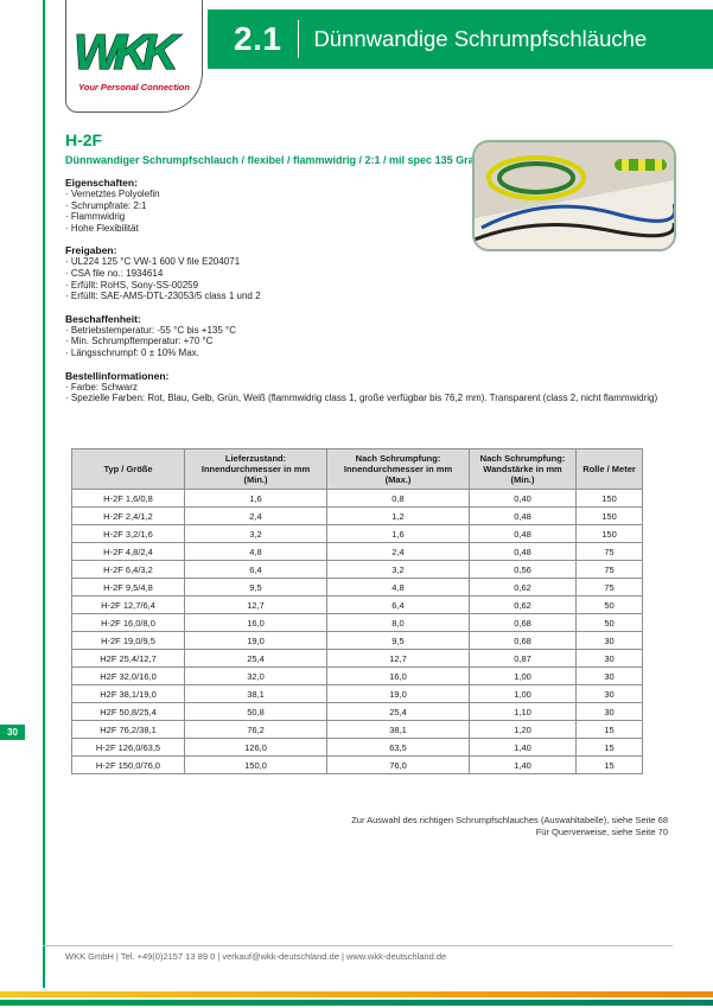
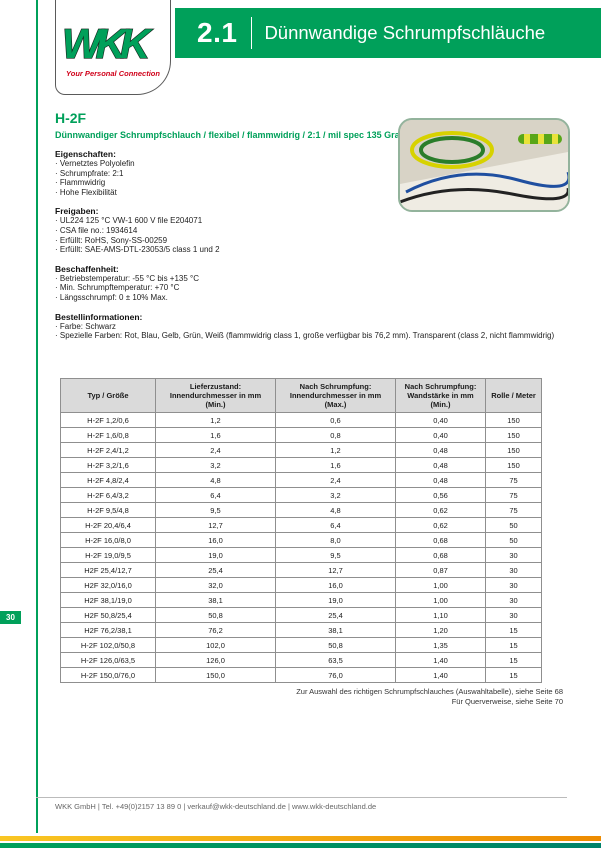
  2.1
  Dünnwandige Schrumpfschläuche
  WKK
  Your Personal Connection
  H-2F
  Dünnwandiger Schrumpfschlauch / flexibel / flammwidrig / 2:1 / mil spec 135 Gr
  Eigenschaften:
  · Vernetztes Polyolefin
  · Schrumpfrate: 2:1
  · Flammwidrig
  · Hohe Flexibilität
  Freigaben:
  · UL224 125 °C VW-1 600 V file E204071
  · CSA file no.: 1934614
  · Erfüllt: RoHS, Sony-SS-00259
  · Erfüllt: SAE-AMS-DTL-23053/5 class 1 und 2
  Beschaffenheit:
  · Betriebstemperatur: -55 °C bis +135 °C
  · Min. Schrumpftemperatur: +70 °C
  · Längsschrumpf: 0 ± 10% Max.
  Bestellinformationen:
  · Farbe: Schwarz
  · Spezielle Farben: Rot, Blau, Gelb, Grün, Weiß (flammwidrig class 1, große verfügbar bis 76,2 mm). Transparent (class 2, nicht flammwidrig)
  Typ / Größe	Lieferzustand:Innendurchmesser in mm(Min.)	Nach Schrumpfung:Innendurchmesser in mm(Max.)	Nach Schrumpfung:Wandstärke in mm(Min.)	Rolle / Meter
+ H-2F 1,2/0,6	1,2	0,6	0,40	150
  H-2F 1,6/0,8	1,6	0,8	0,40	150
  H-2F 2,4/1,2	2,4	1,2	0,48	150
  H-2F 3,2/1,6	3,2	1,6	0,48	150
  H-2F 4,8/2,4	4,8	2,4	0,48	75
  H-2F 6,4/3,2	6,4	3,2	0,56	75
  H-2F 9,5/4,8	9,5	4,8	0,62	75
- H-2F 12,7/6,4	12,7	6,4	0,62	50
+ H-2F 20,4/6,4	12,7	6,4	0,62	50
  H-2F 16,0/8,0	16,0	8,0	0,68	50
  H-2F 19,0/9,5	19,0	9,5	0,68	30
  H2F 25,4/12,7	25,4	12,7	0,87	30
  H2F 32,0/16,0	32,0	16,0	1,00	30
  H2F 38,1/19,0	38,1	19,0	1,00	30
  H2F 50,8/25,4	50,8	25,4	1,10	30
  H2F 76,2/38,1	76,2	38,1	1,20	15
+ H-2F 102,0/50,8	102,0	50,8	1,35	15
  H-2F 126,0/63,5	126,0	63,5	1,40	15
  H-2F 150,0/76,0	150,0	76,0	1,40	15
  Zur Auswahl des richtigen Schrumpfschlauches (Auswahltabelle), siehe Seite 68
  Für Querverweise, siehe Seite 70
  30
  WKK GmbH | Tel. +49(0)2157 13 89 0 | verkauf@wkk-deutschland.de | www.wkk-deutschland.de
